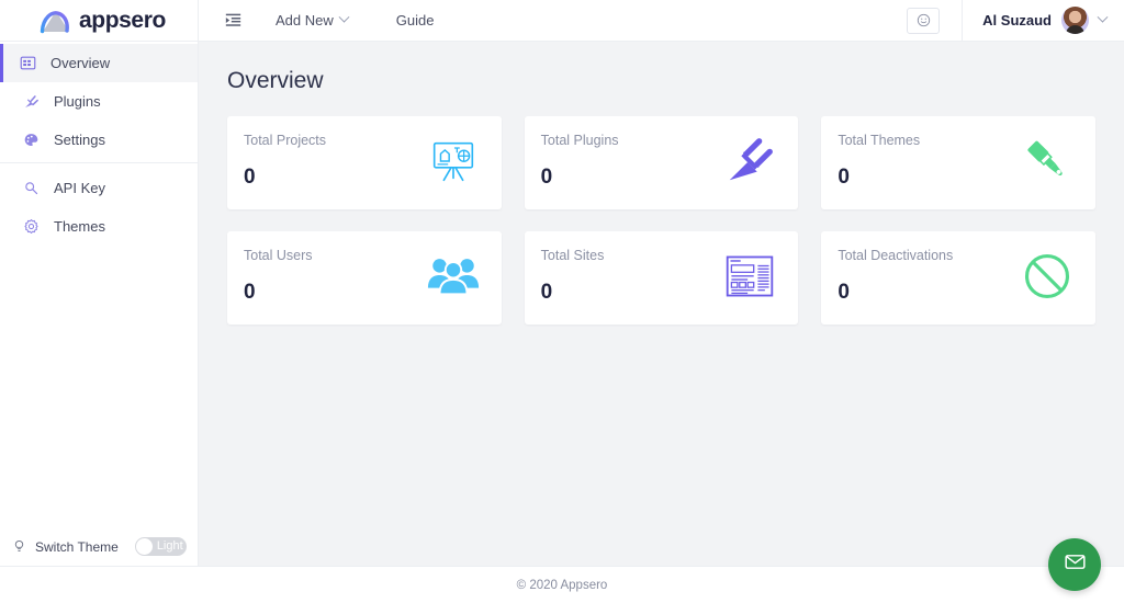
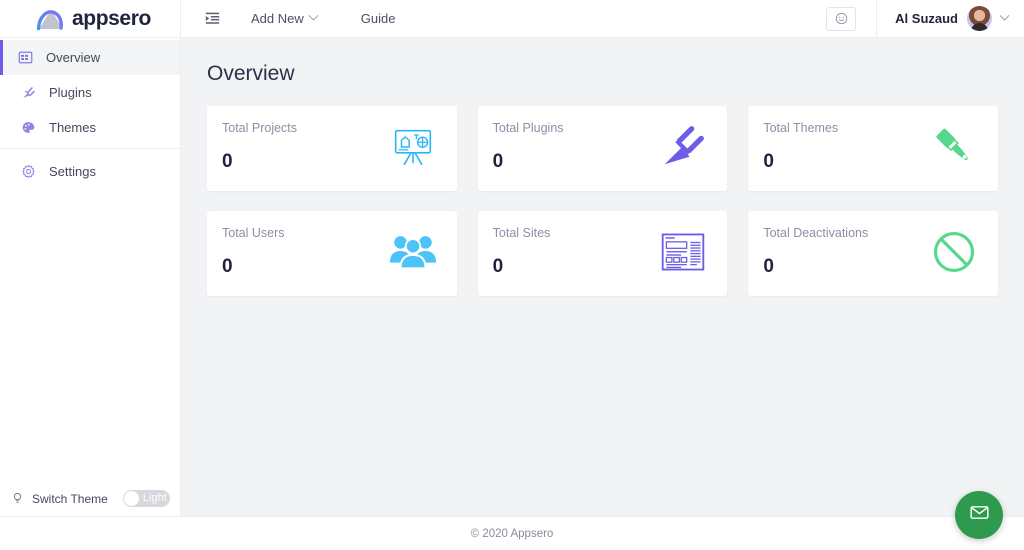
  appsero
  Add New
  Guide
  Al Suzaud
  Overview
  Plugins
- Settings
+ Themes
- API Key
- Themes
+ Settings
  Switch Theme
  Light
  Overview
  Total Projects
  0
  Total Plugins
  0
  Total Themes
  0
  Total Users
  0
  Total Sites
  0
  Total Deactivations
  0
  © 2020 Appsero
